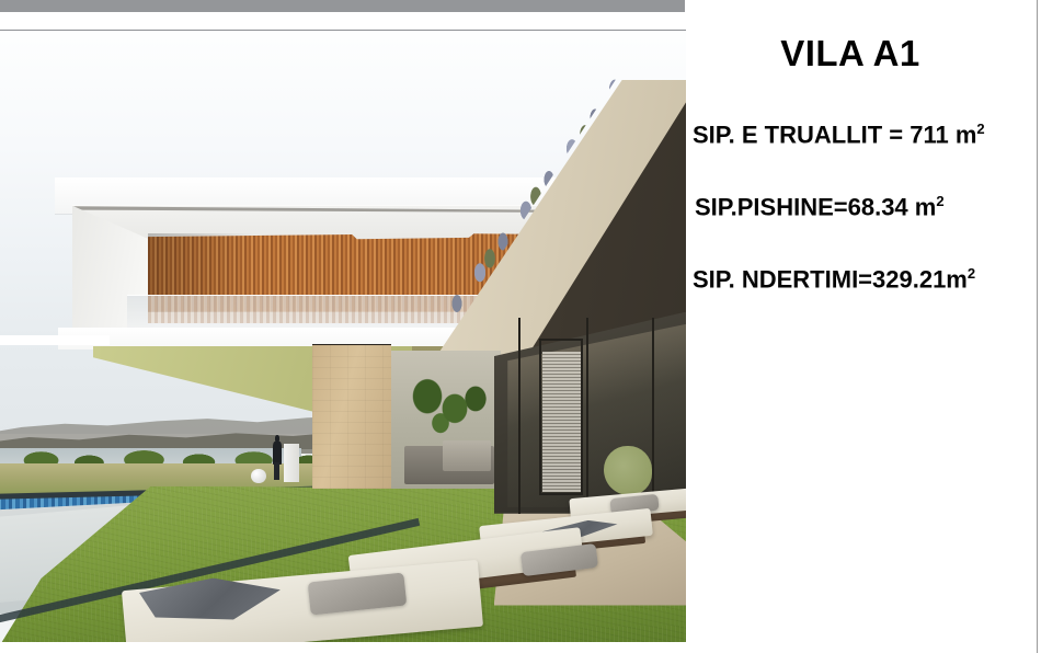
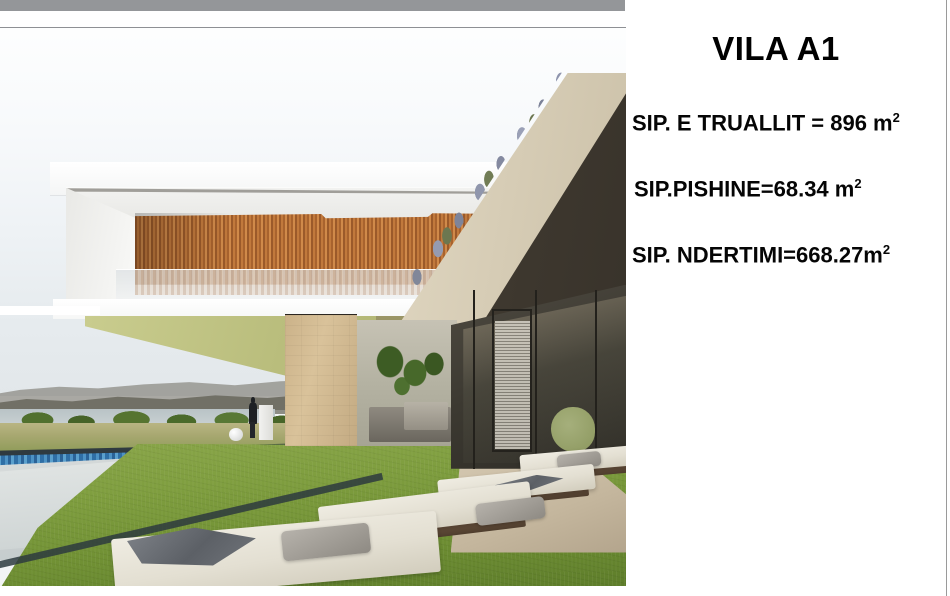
  VILA A1
- SIP. E TRUALLIT = 711 m2
+ SIP. E TRUALLIT = 896 m2
  SIP.PISHINE=68.34 m2
- SIP. NDERTIMI=329.21m2
+ SIP. NDERTIMI=668.27m2
